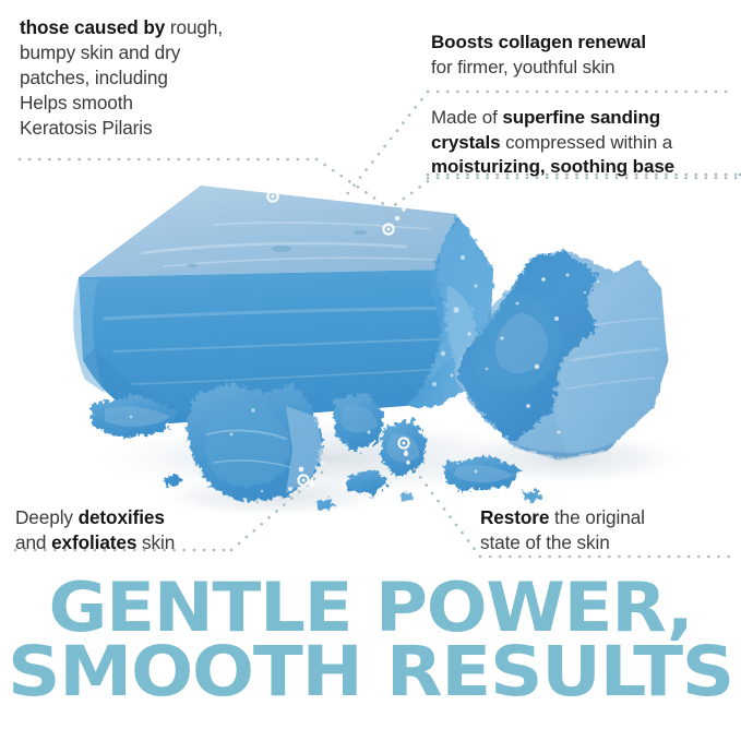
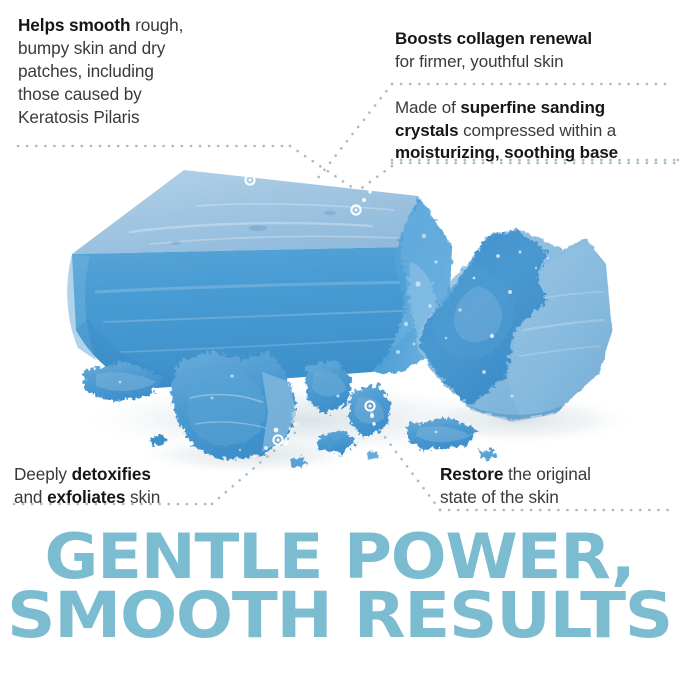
- those caused by rough,
+ Helps smooth rough,
  bumpy skin and dry
  patches, including
- Helps smooth
+ those caused by
  Keratosis Pilaris
  Boosts collagen renewal
  for firmer, youthful skin
  Made of superfine sanding
  crystals compressed within a
  moisturizing, soothing base
  Deeply detoxifies
  and exfoliates skin
  Restore the original
  state of the skin
  GENTLE POWER,
  SMOOTH RESULTS
